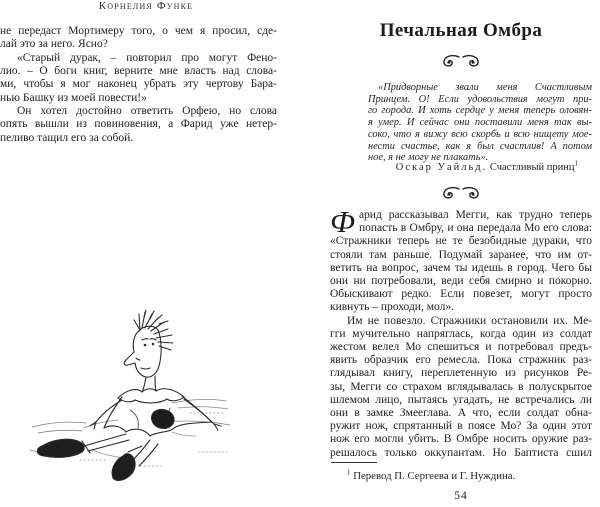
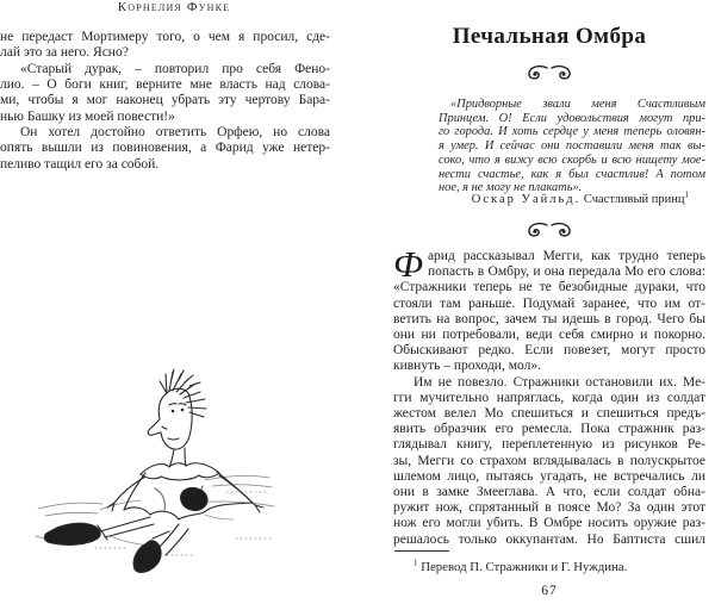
  Корнелия Функе
  не передаст Мортимеру того, о чем я просил, сде-
  лай это за него. Ясно?
- «Старый дурак, – повторил про могут Фено-
+ «Старый дурак, – повторил про себя Фено-
  лио. – О боги книг, верните мне власть над слова-
  ми, чтобы я мог наконец убрать эту чертову Бара-
  нью Башку из моей повести!»
  Он хотел достойно ответить Орфею, но слова
  опять вышли из повиновения, а Фарид уже нетер-
  пеливо тащил его за собой.
  Печальная Омбра
  «Придворные звали меня Счастливым
  Принцем. О! Если удовольствия могут при-
  го города. И хоть сердце у меня теперь оловян-
  я умер. И сейчас они поставили меня так вы-
  соко, что я вижу всю скорбь и всю нищету мое-
  нести счастье, как я был счастлив! А потом
  ное, я не могу не плакать».
  Оскар Уайльд. Счастливый принц1
  Ф
  арид рассказывал Мегги, как трудно теперь
  попасть в Омбру, и она передала Мо его слова:
  «Стражники теперь не те безобидные дураки, что
  стояли там раньше. Подумай заранее, что им от-
  ветить на вопрос, зачем ты идешь в город. Чего бы
  они ни потребовали, веди себя смирно и покорно.
  Обыскивают редко. Если повезет, могут просто
  кивнуть – проходи, мол».
  Им не повезло. Стражники остановили их. Ме-
  гги мучительно напряглась, когда один из солдат
- жестом велел Мо спешиться и потребовал предъ-
+ жестом велел Мо спешиться и спешиться предъ-
  явить образчик его ремесла. Пока стражник раз-
  глядывал книгу, переплетенную из рисунков Ре-
  зы, Мегги со страхом вглядывалась в полускрытое
  шлемом лицо, пытаясь угадать, не встречались ли
  они в замке Змееглава. А что, если солдат обна-
  ружит нож, спрятанный в поясе Мо? За один этот
  нож его могли убить. В Омбре носить оружие раз-
  решалось только оккупантам. Но Баптиста сшил
- 1 Перевод П. Сергеева и Г. Нуждина.
+ 1 Перевод П. Стражники и Г. Нуждина.
- 54
+ 67
